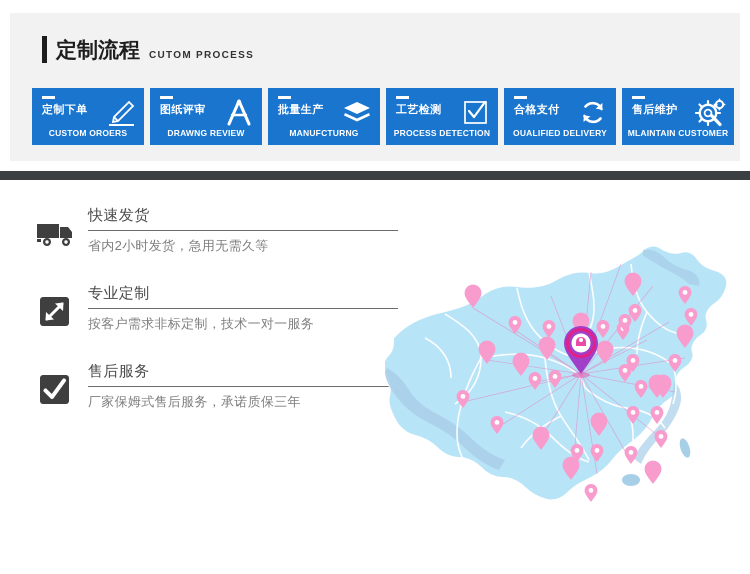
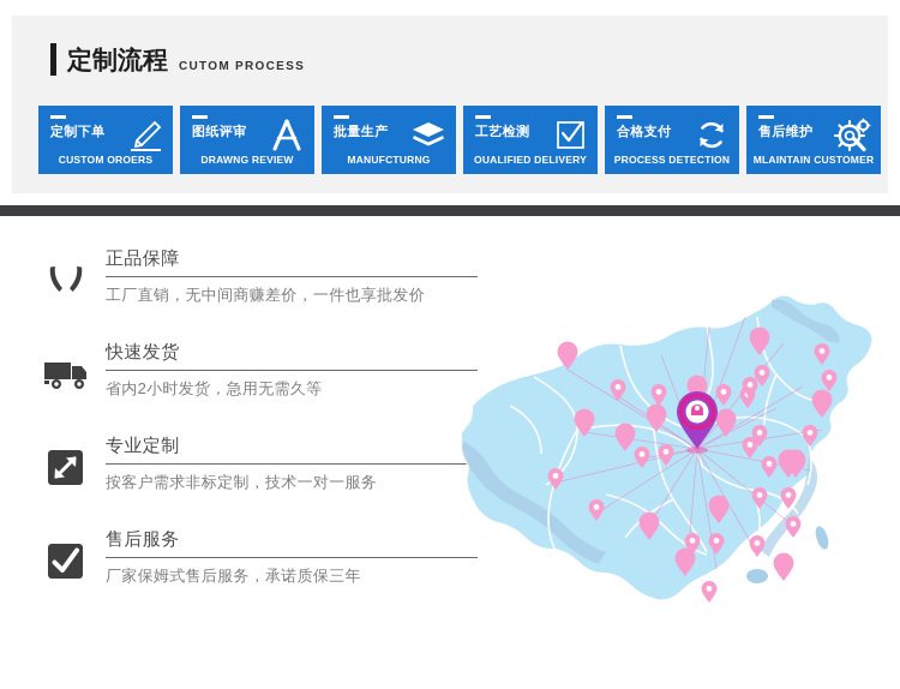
  定制流程
  CUTOM PROCESS
  定制下单
  CUSTOM OROERS
  图纸评审
  DRAWNG REVIEW
  批量生产
  MANUFCTURNG
  工艺检测
- PROCESS DETECTION
+ OUALIFIED DELIVERY
  合格支付
- OUALIFIED DELIVERY
+ PROCESS DETECTION
  售后维护
  MLAINTAIN CUSTOMER
+ 正品保障
+ 工厂直销，无中间商赚差价，一件也享批发价
  快速发货
  省内2小时发货，急用无需久等
  专业定制
  按客户需求非标定制，技术一对一服务
  售后服务
  厂家保姆式售后服务，承诺质保三年
